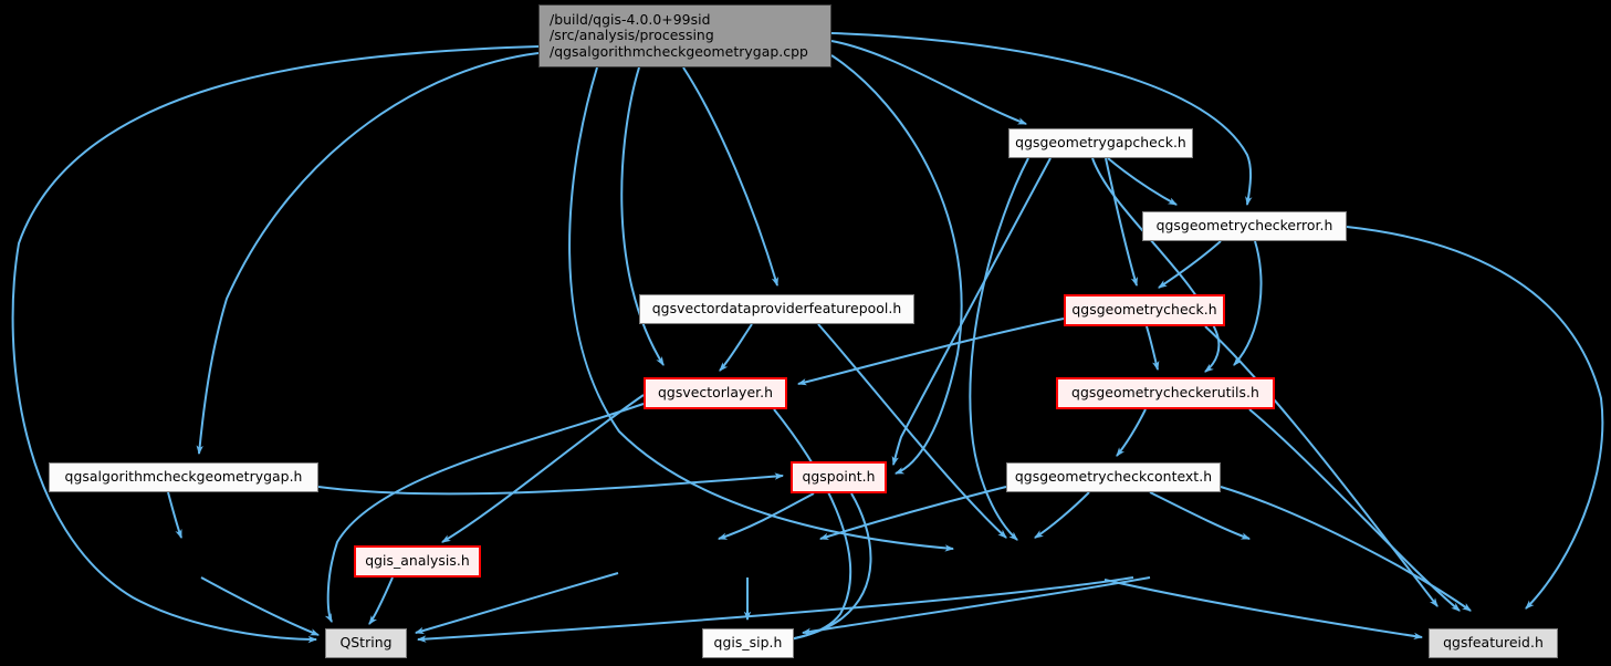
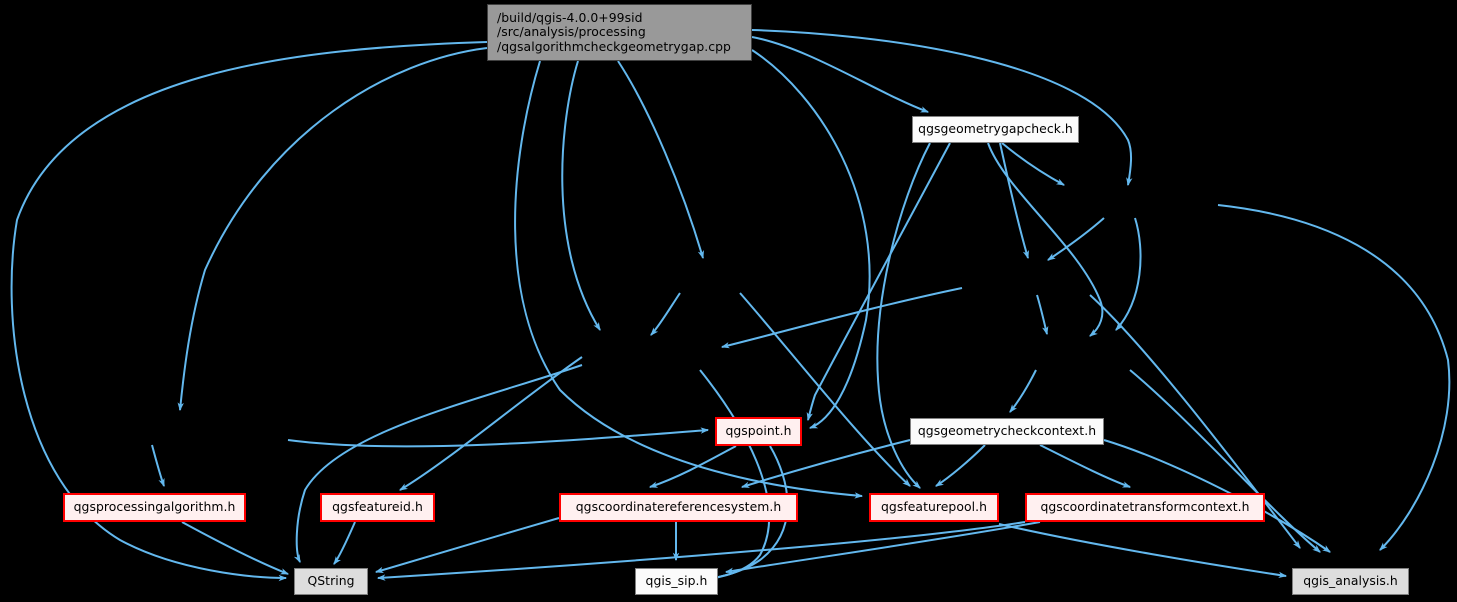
  /build/qgis-4.0.0+99sid
  /src/analysis/processing
  /qgsalgorithmcheckgeometrygap.cpp
  qgsgeometrygapcheck.h
- qgsgeometrycheckerror.h
- qgsvectordataproviderfeaturepool.h
- qgsgeometrycheck.h
- qgsvectorlayer.h
- qgsgeometrycheckerutils.h
- qgsalgorithmcheckgeometrygap.h
  qgspoint.h
  qgsgeometrycheckcontext.h
+ qgsprocessingalgorithm.h
- qgis_analysis.h
+ qgsfeatureid.h
+ qgscoordinatereferencesystem.h
+ qgsfeaturepool.h
+ qgscoordinatetransformcontext.h
  QString
  qgis_sip.h
- qgsfeatureid.h
+ qgis_analysis.h
